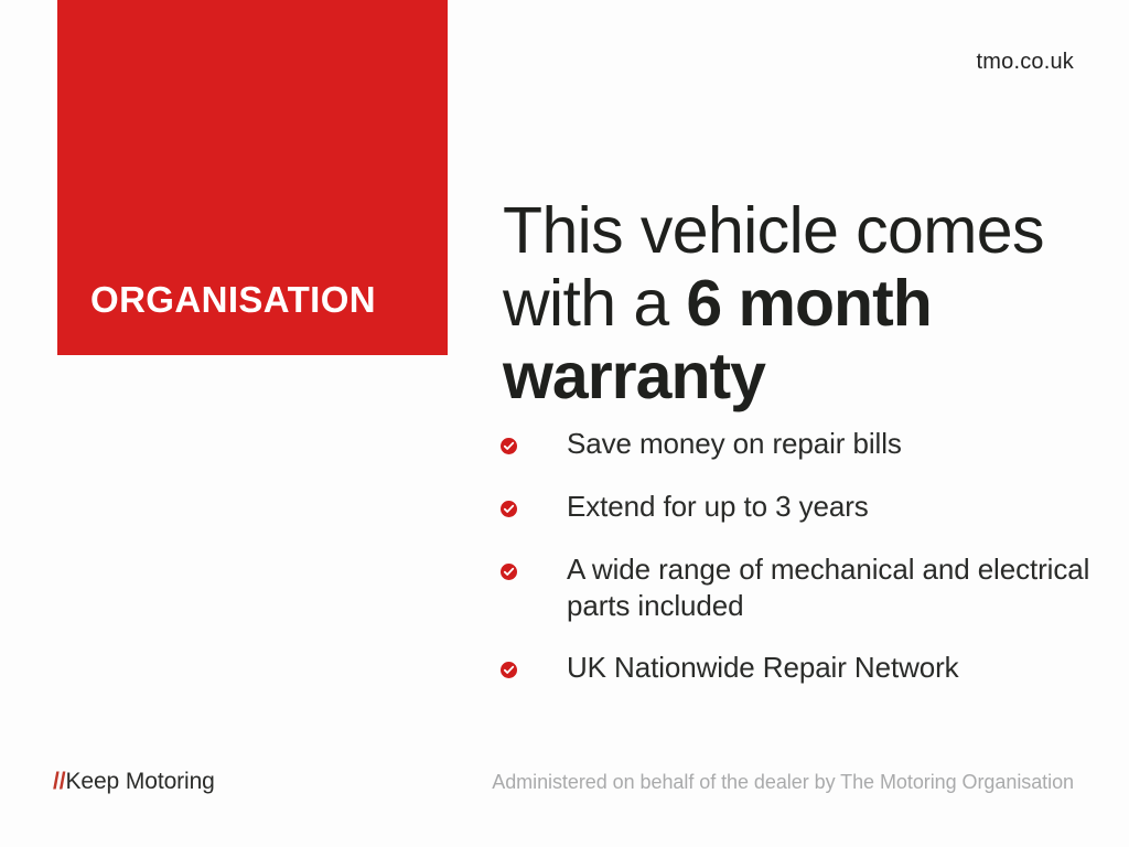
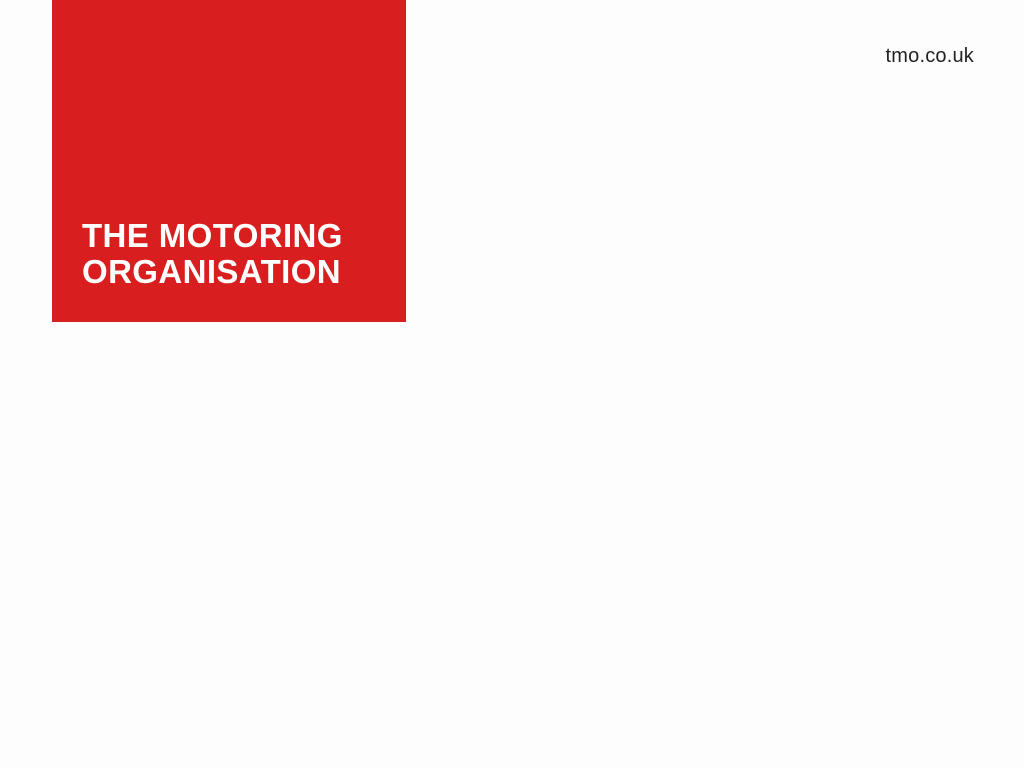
+ THE MOTORING
  ORGANISATION
  tmo.co.uk
- This vehicle comes with a 6 month warranty
- Save money on repair bills
- Extend for up to 3 years
- A wide range of mechanical and electrical parts included
- UK Nationwide Repair Network
- //Keep Motoring
- Administered on behalf of the dealer by The Motoring Organisation
